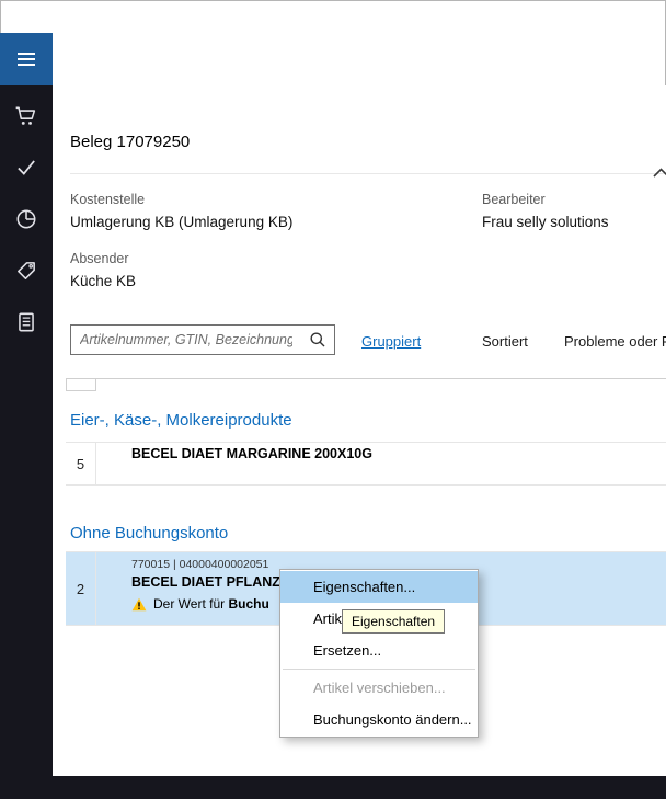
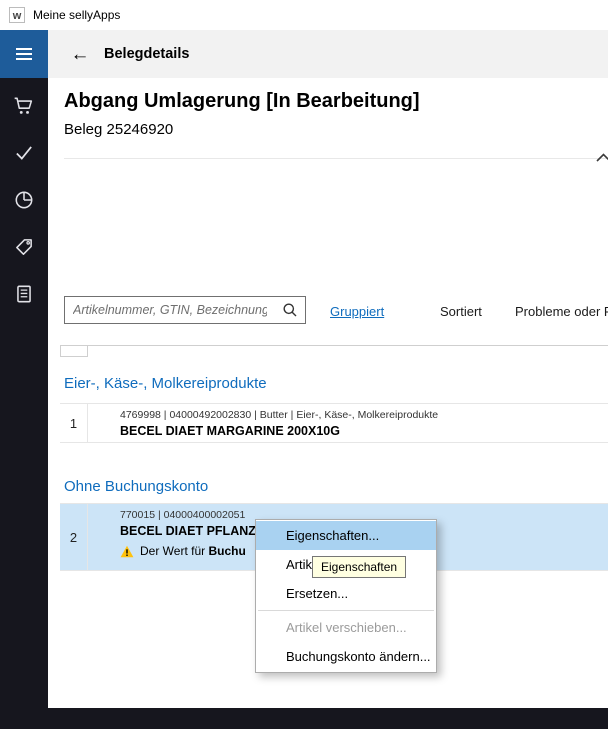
+ w
+ Meine sellyApps
+ ←
+ Belegdetails
+ Abgang Umlagerung [In Bearbeitung]
- Beleg 17079250
+ Beleg 25246920
- Kostenstelle
- Umlagerung KB (Umlagerung KB)
- Bearbeiter
- Frau selly solutions
- Absender
- Küche KB
  Artikelnummer, GTIN, Bezeichnung
  Gruppiert
  Sortiert
  Probleme oder
  Eier-, Käse-, Molkereiprodukte
- 5
+ 1
+ 4769998 | 04000492002830 | Butter | Eier-, Käse-, Molkereiprodukte
  BECEL DIAET MARGARINE 200X10G
  Ohne Buchungskonto
  2
  770015 | 04000400002051
  BECEL DIAET PFLANZ
  Der Wert für Buchu
  Eigenschaften...
  Artik
  Ersetzen...
  Artikel verschieben...
  Buchungskonto ändern...
  Eigenschaften
